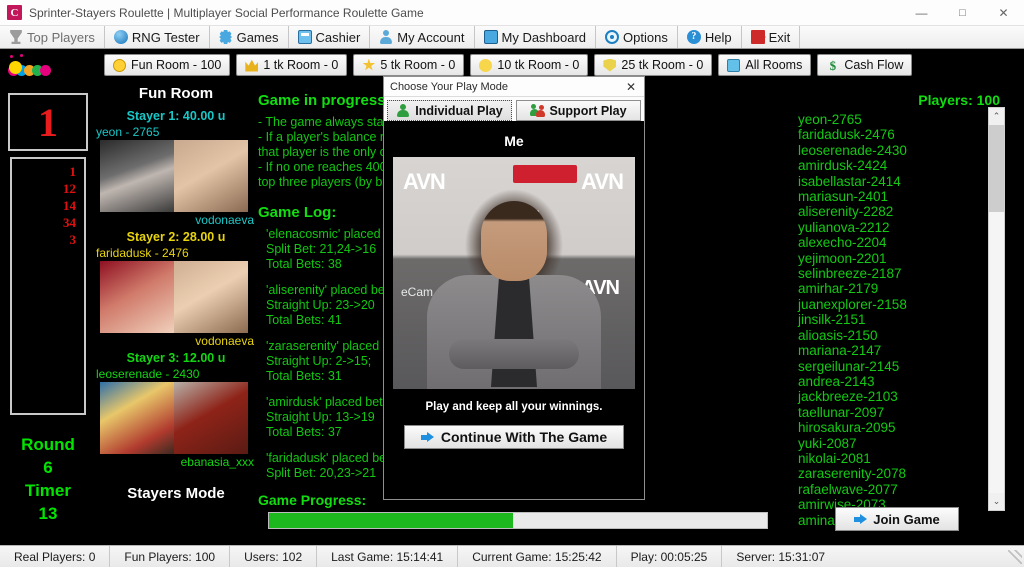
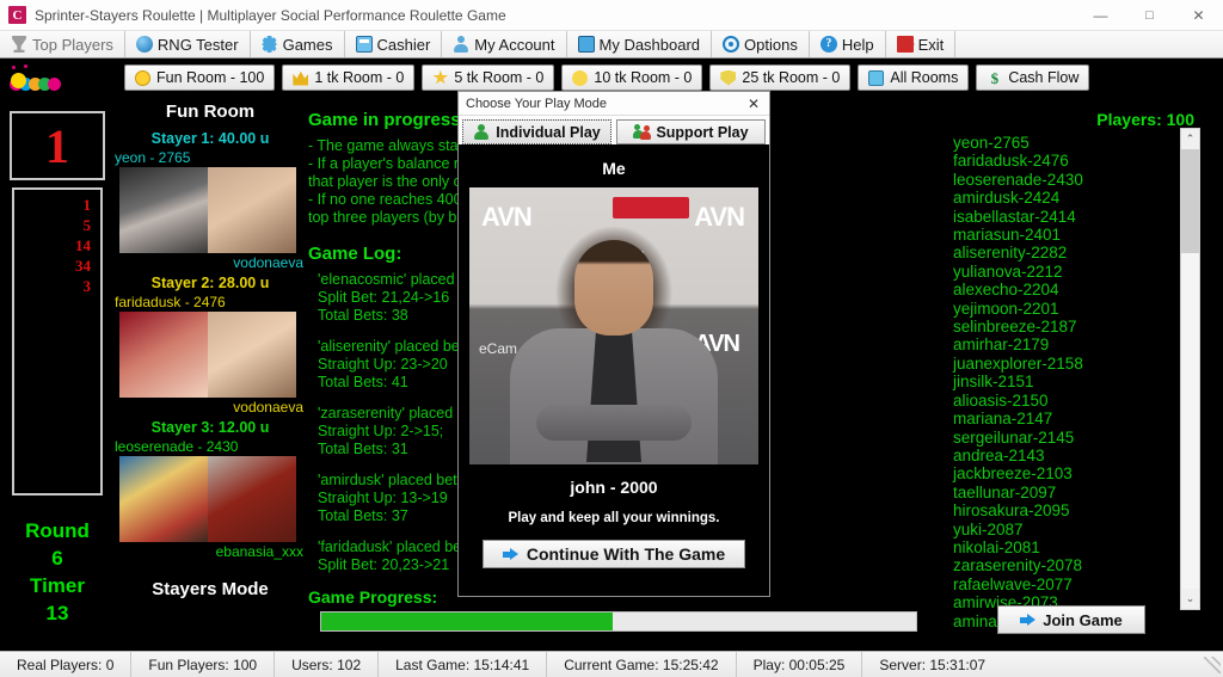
  C
  Sprinter-Stayers Roulette | Multiplayer Social Performance Roulette Game
  —
  □
  ✕
  Top Players
  RNG Tester
  Games
  Cashier
  My Account
  My Dashboard
  Options
  ?
  Help
  Exit
  Fun Room - 100
  1 tk Room - 0
  5 tk Room - 0
  10 tk Room - 0
  25 tk Room - 0
  All Rooms
  $
  Cash Flow
  1
  1
- 12
+ 5
  14
  34
  3
  Round
  6
  Timer
  13
  Fun Room
  Stayer 1: 40.00 u
  yeon - 2765
  vodonaeva
  Stayer 2: 28.00 u
  faridadusk - 2476
  vodonaeva
  Stayer 3: 12.00 u
  leoserenade - 2430
  ebanasia_xxx
  Stayers Mode
  Game in progress
  Game Log:
  'elenacosmic' placed
  Split Bet: 21,24->16
  Total Bets: 38
  'aliserenity' placed be
  Straight Up: 23->20
  Total Bets: 41
  'zaraserenity' placed
  Straight Up: 2->15;
  Total Bets: 31
  'amirdusk' placed bet
  Straight Up: 13->19
  Total Bets: 37
  'faridadusk' placed b
  Split Bet: 20,23->21
  Players: 100
  yeon-2765
  faridadusk-2476
  leoserenade-2430
  amirdusk-2424
  isabellastar-2414
  mariasun-2401
  aliserenity-2282
  yulianova-2212
  alexecho-2204
  yejimoon-2201
  selinbreeze-2187
  amirhar-2179
  juanexplorer-2158
  jinsilk-2151
  alioasis-2150
  mariana-2147
  sergeilunar-2145
  andrea-2143
  jackbreeze-2103
  taellunar-2097
  hirosakura-2095
  yuki-2087
  nikolai-2081
  zaraserenity-2078
  rafaelwave-2077
  amirwise-2073
  ⌃
  ⌄
  Game Progress:
  Join Game
  Choose Your Play Mode
  ✕
  Individual Play
  Support Play
  Me
  AVN
  AVN
  eCam
+ john - 2000
  Play and keep all your winnings.
  Continue With The Game
  Real Players: 0
  Fun Players: 100
  Users: 102
  Last Game: 15:14:41
  Current Game: 15:25:42
  Play: 00:05:25
  Server: 15:31:07
